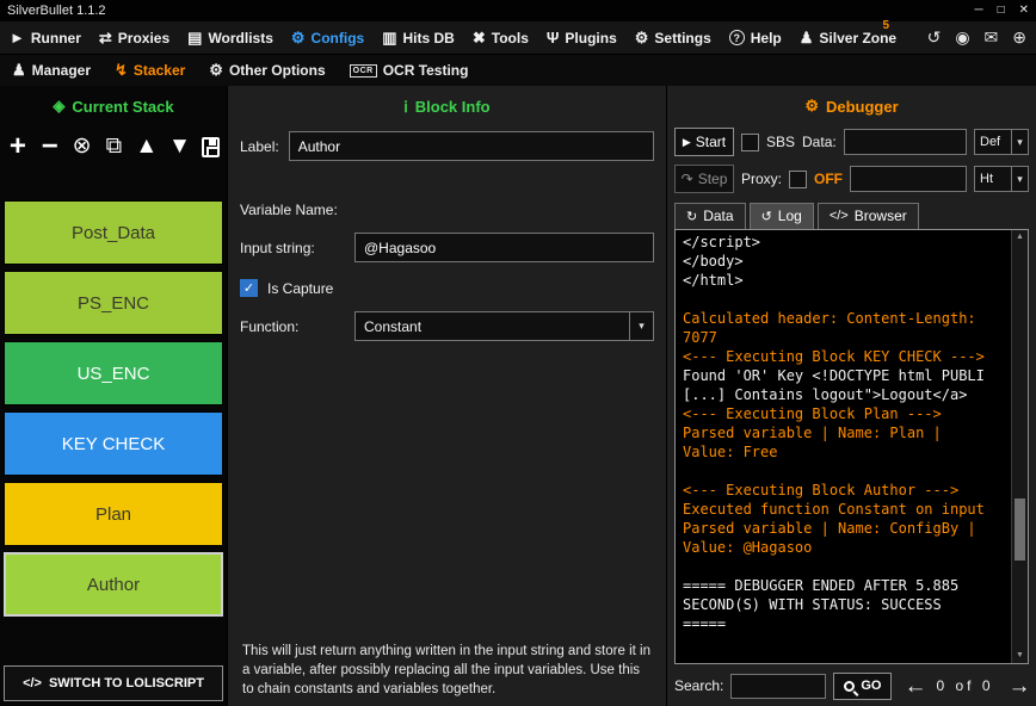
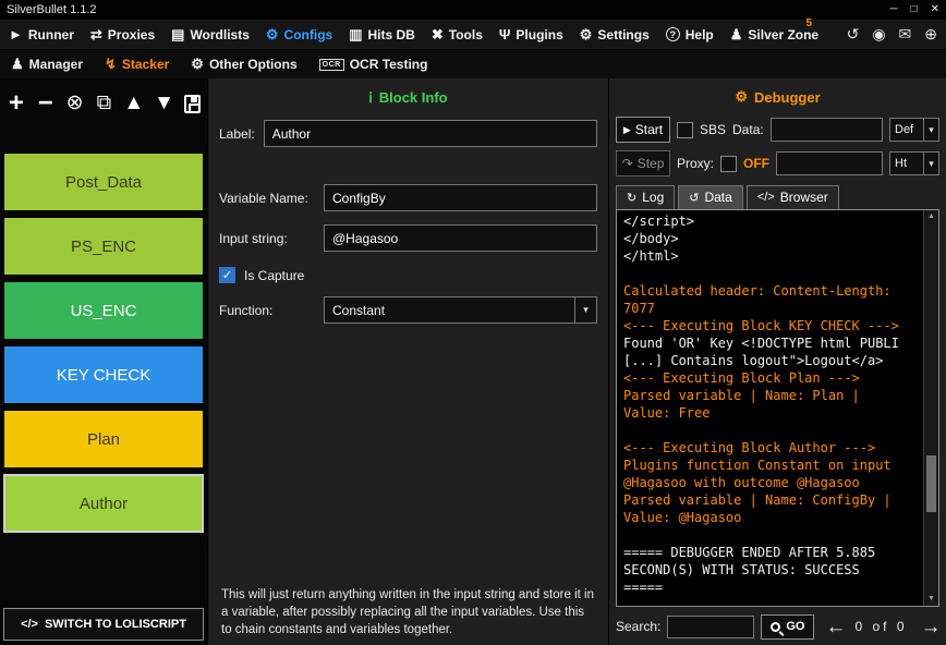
  SilverBullet 1.1.2
  ─
  □
  ✕
  ►
  Runner
  ⇄
  Proxies
  ▤
  Wordlists
  ⚙
  Configs
  ▥
  Hits DB
  ✖
  Tools
  Ψ
  Plugins
  ⚙
  Settings
  ?
  Help
  ♟
  Silver Zone
  5
  ↺
  ◉
  ✉
  ⊕
  ♟
  Manager
  ↯
  Stacker
  ⚙
  Other Options
  OCR Testing
- ◈
- Current Stack
  +
  −
  ⊗
  ⧉
  ▲
  ▼
  Post_Data
  PS_ENC
  US_ENC
  KEY CHECK
  Plan
  Author
  </>
  SWITCH TO LOLISCRIPT
  ℹ
  Block Info
  Label:
  Author
  Variable Name:
+ ConfigBy
  Input string:
  @Hagasoo
  ✓
  Is Capture
  Function:
  Constant
  ▾
  This will just return anything written in the input string and store it in a variable, after possibly replacing all the input variables. Use this to chain constants and variables together.
  ⚙
  Debugger
  ▶
  Start
  SBS
  Data:
  Def
  ▾
  ↷
  Step
  Proxy:
  OFF
  Ht
  ▾
  ↻
- Data
+ Log
  ↺
- Log
+ Data
  </>
  Browser
  </script>
  </body>
  </html>
  Calculated header: Content-Length:
  7077
  <--- Executing Block KEY CHECK --->
  Found 'OR' Key <!DOCTYPE html PUBLI
  [...] Contains logout">Logout</a>
  <--- Executing Block Plan --->
  Parsed variable | Name: Plan |
  Value: Free
  <--- Executing Block Author --->
- Executed function Constant on input
+ Plugins function Constant on input
+ @Hagasoo with outcome @Hagasoo
  Parsed variable | Name: ConfigBy |
  Value: @Hagasoo
  ===== DEBUGGER ENDED AFTER 5.885
  SECOND(S) WITH STATUS: SUCCESS
  =====
  Search:
  GO
  ←
  0 of 0
  →
